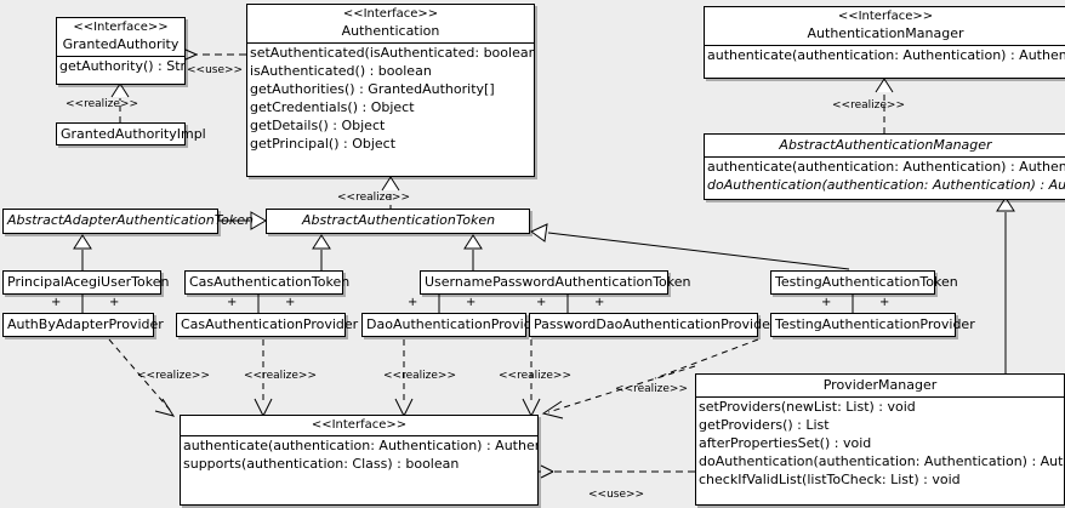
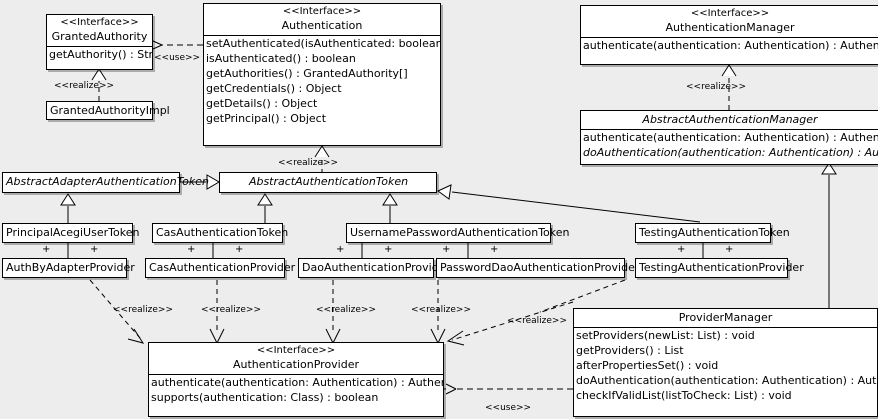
  <<use>>
  <<realize>>
  <<realize>>
  <<realize>>
  <<realize>>
  <<realize>>
  <<realize>>
  <<realize>>
  <<realize>>
  <<use>>
  +
  +
  +
  +
  +
  +
  +
  +
  +
  +
  <<Interface>>
  GrantedAuthority
  getAuthority() : Str
  GrantedAuthorityImpl
  <<Interface>>
  Authentication
  setAuthenticated(isAuthenticated: boolean
  isAuthenticated() : boolean
  getAuthorities() : GrantedAuthority[]
  getCredentials() : Object
  getDetails() : Object
  getPrincipal() : Object
  <<Interface>>
  AuthenticationManager
  authenticate(authentication: Authentication) : Authen
  AbstractAuthenticationManager
  authenticate(authentication: Authentication) : Authen
  doAuthentication(authentication: Authentication) : Au
  AbstractAdapterAuthenticationToken
  AbstractAuthenticationToken
  PrincipalAcegiUserToken
  CasAuthenticationToken
  UsernamePasswordAuthenticationToken
  TestingAuthenticationToken
  AuthByAdapterProvider
  CasAuthenticationProvider
  DaoAuthenticationProvi
  PasswordDaoAuthenticationProvide
  TestingAuthenticationProvider
  <<Interface>>
+ AuthenticationProvider
  authenticate(authentication: Authentication) : Authe
  supports(authentication: Class) : boolean
  ProviderManager
  setProviders(newList: List) : void
  getProviders() : List
  afterPropertiesSet() : void
  doAuthentication(authentication: Authentication) : Aut
  checkIfValidList(listToCheck: List) : void
